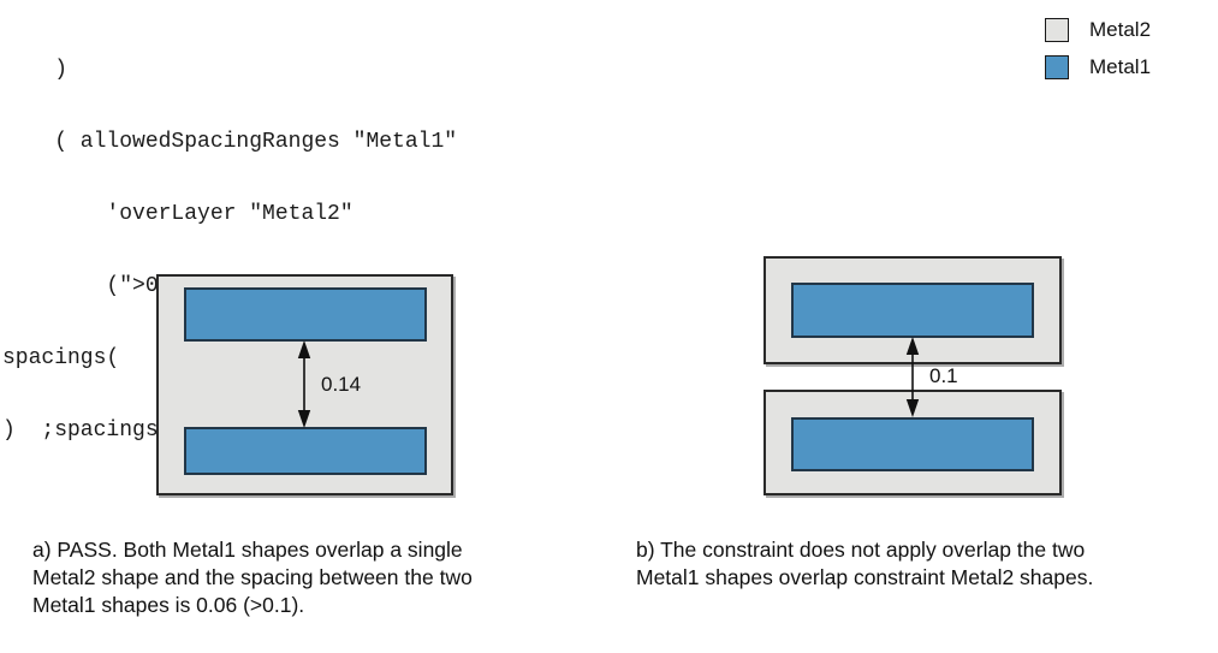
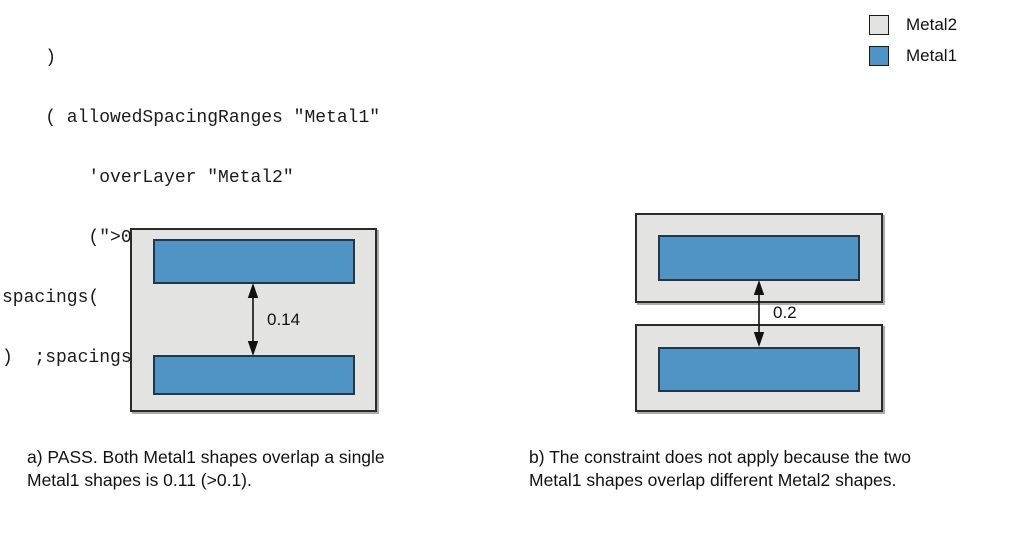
  )
  ( allowedSpacingRanges "Metal1"
  'overLayer "Metal2"
  spacings(
  ) ;spacings
  Metal2
  Metal1
  0.14
- 0.1
+ 0.2
  a) PASS. Both Metal1 shapes overlap a single
- Metal2 shape and the spacing between the two
- Metal1 shapes is 0.06 (>0.1).
+ Metal1 shapes is 0.11 (>0.1).
- b) The constraint does not apply overlap the two
+ b) The constraint does not apply because the two
- Metal1 shapes overlap constraint Metal2 shapes.
+ Metal1 shapes overlap different Metal2 shapes.
